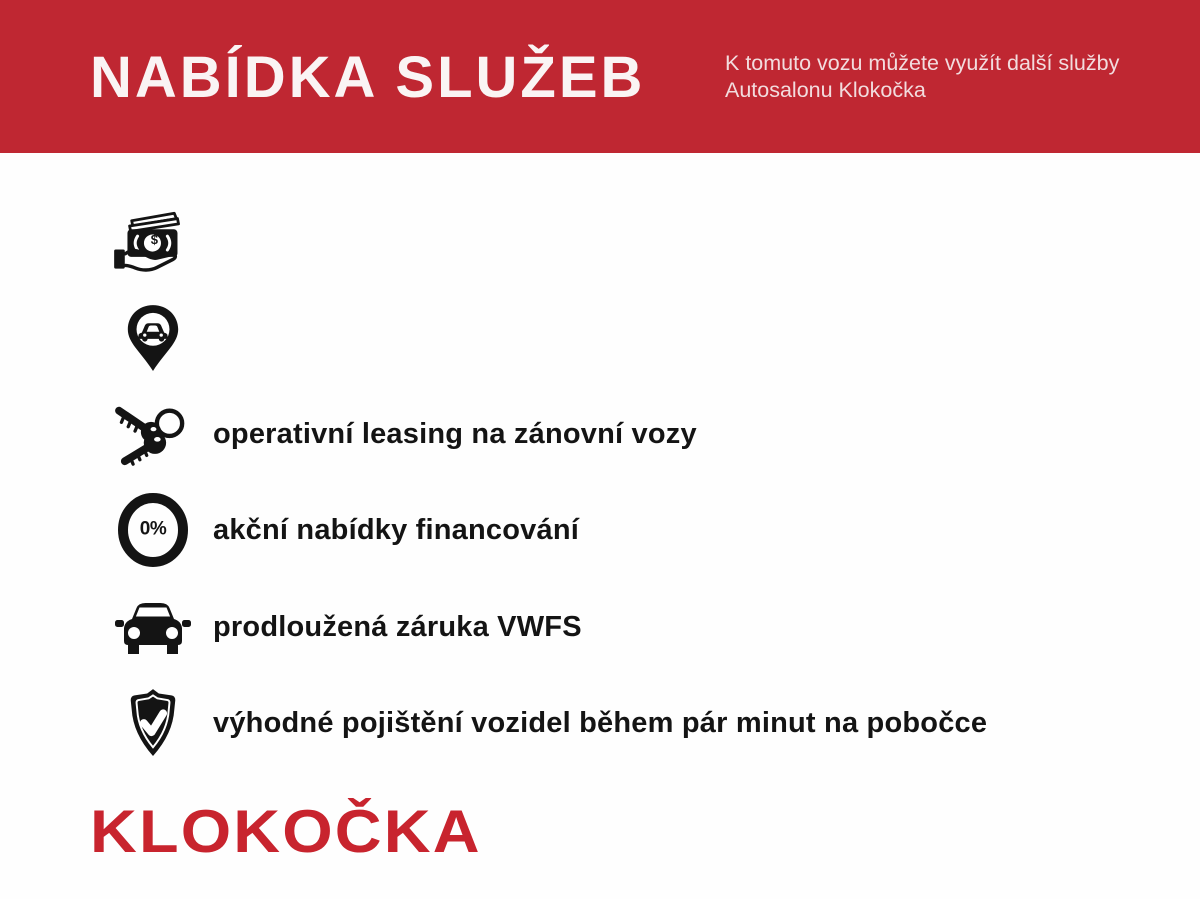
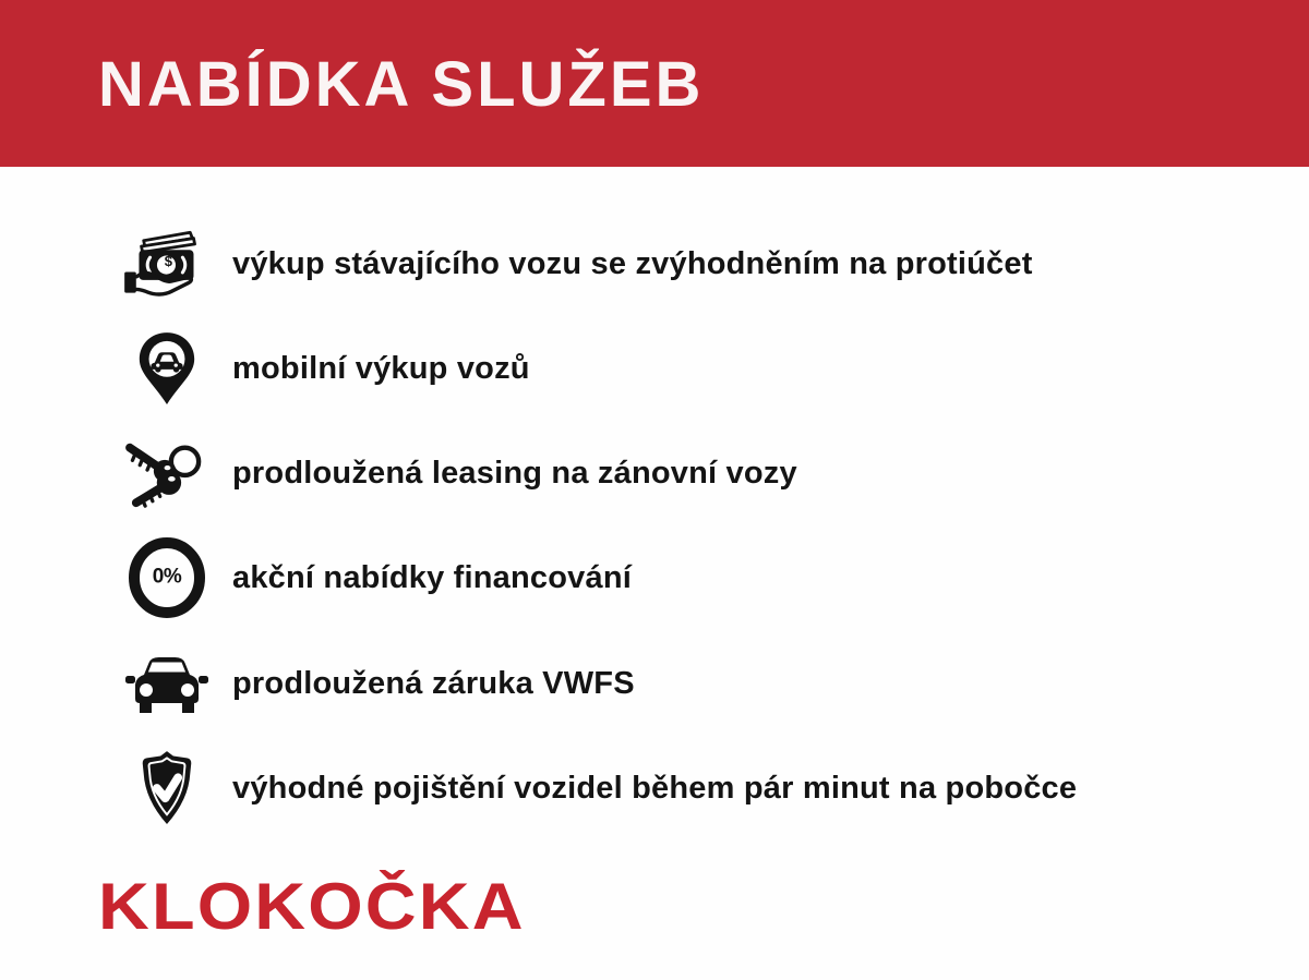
  NABÍDKA SLUŽEB
- K tomuto vozu můžete využít další služby
- Autosalonu Klokočka
  $
+ výkup stávajícího vozu se zvýhodněním na protiúčet
+ mobilní výkup vozů
- operativní leasing na zánovní vozy
+ prodloužená leasing na zánovní vozy
  0%
  akční nabídky financování
  prodloužená záruka VWFS
  výhodné pojištění vozidel během pár minut na pobočce
  KLOKOČKA
